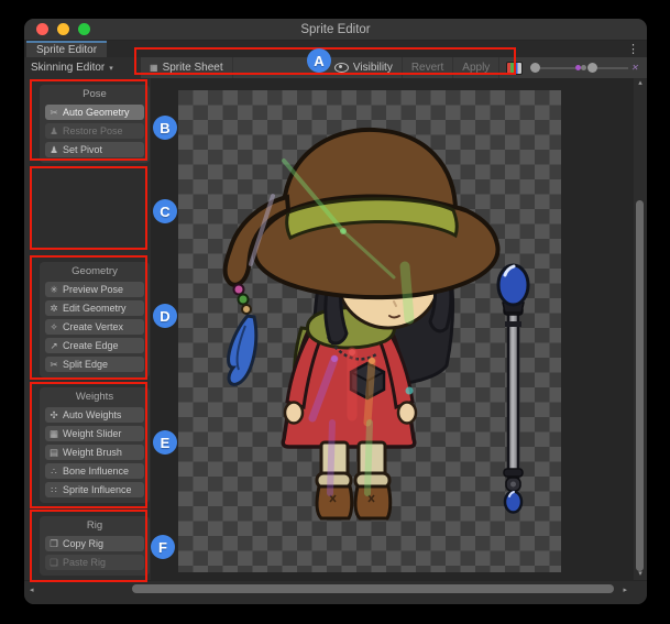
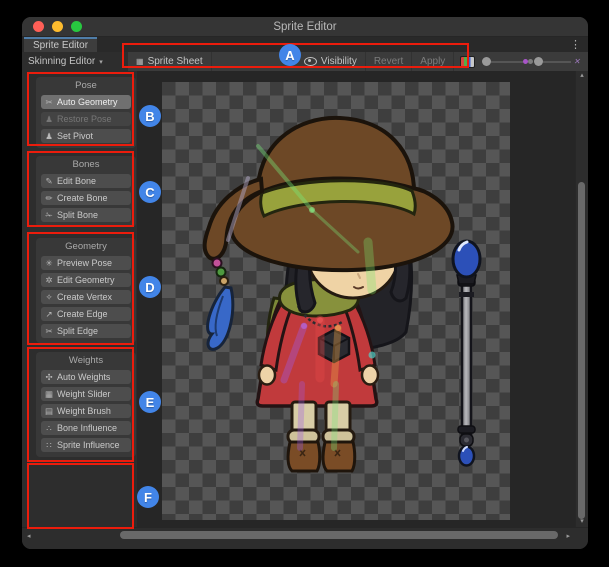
  Sprite Editor
  Sprite Editor
  ⋮
  Skinning Editor
  ▦
  Sprite Sheet
  Visibility
  Revert
  Apply
  Pose
  ✂
  Auto Geometry
  ♟
  Restore Pose
  ♟
  Set Pivot
+ Bones
+ ✎
+ Edit Bone
+ ✏
+ Create Bone
+ ✁
+ Split Bone
  Geometry
  ✳
  Preview Pose
  ✲
  Edit Geometry
  ✧
  Create Vertex
  ↗
  Create Edge
  ✂
  Split Edge
  Weights
  ✣
  Auto Weights
  ▦
  Weight Slider
  ▤
  Weight Brush
  ∴
  Bone Influence
  ∷
  Sprite Influence
- Rig
- ❐
- Copy Rig
- ❑
- Paste Rig
  A
  B
  C
  D
  E
  F
